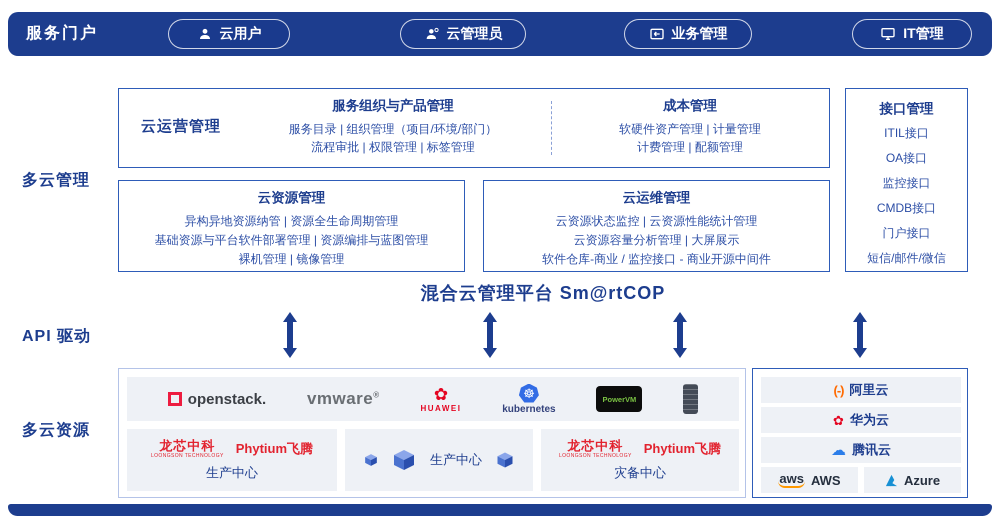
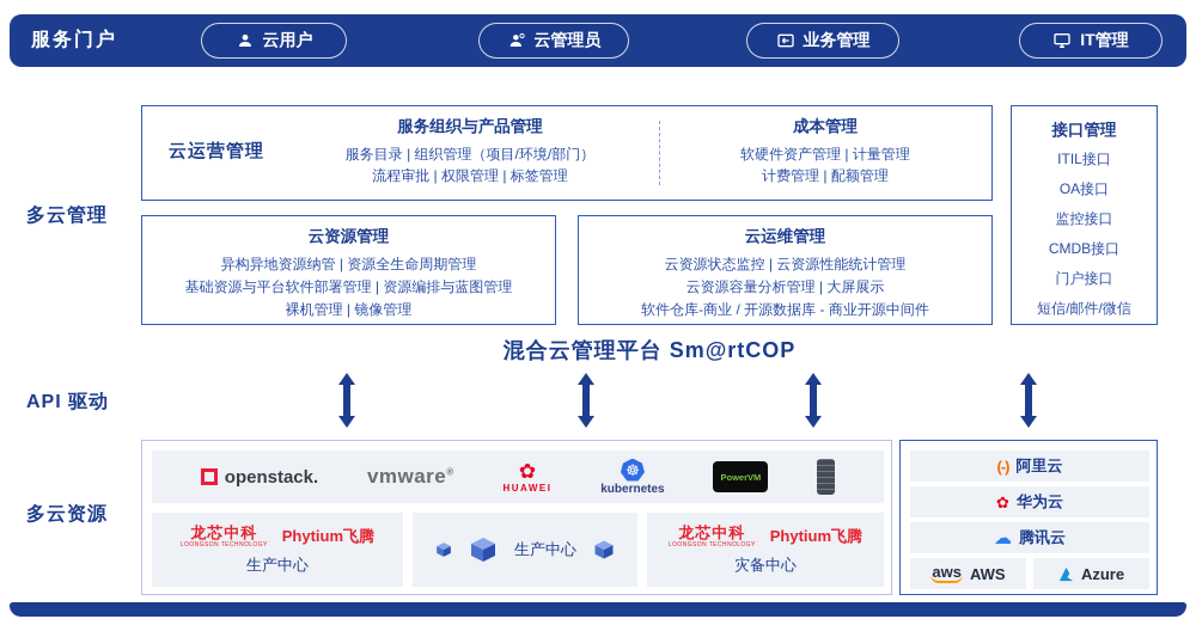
  服务门户
  云用户
  云管理员
  业务管理
  IT管理
  多云管理
  API 驱动
  多云资源
  云运营管理
  服务组织与产品管理
  服务目录 | 组织管理（项目/环境/部门）
  流程审批 | 权限管理 | 标签管理
  成本管理
  软硬件资产管理 | 计量管理
  计费管理 | 配额管理
  云资源管理
  异构异地资源纳管 | 资源全生命周期管理
  基础资源与平台软件部署管理 | 资源编排与蓝图管理
  裸机管理 | 镜像管理
  云运维管理
  云资源状态监控 | 云资源性能统计管理
  云资源容量分析管理 | 大屏展示
- 软件仓库-商业 / 监控接口 - 商业开源中间件
+ 软件仓库-商业 / 开源数据库 - 商业开源中间件
  接口管理
  ITIL接口
  OA接口
  监控接口
  CMDB接口
  门户接口
  短信/邮件/微信
  混合云管理平台 Sm@rtCOP
  openstack.
  vmware®
  ✿
  HUAWEI
  ☸
  kubernetes
  PowerVM
  龙芯中科
  Phytium飞腾
  生产中心
  生产中心
  龙芯中科
  Phytium飞腾
  灾备中心
  (-)
  阿里云
  ✿
  华为云
  ☁
  腾讯云
  aws
  AWS
  Azure
